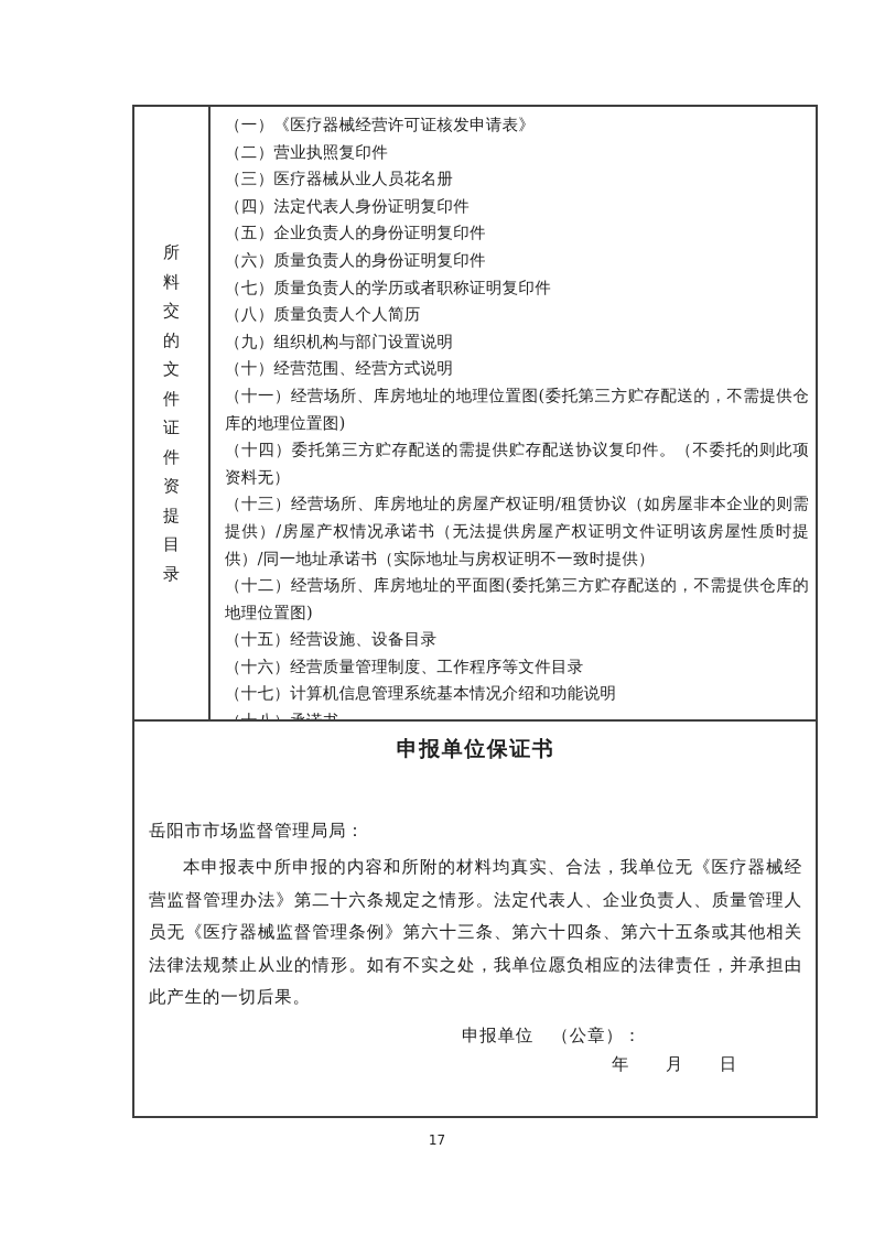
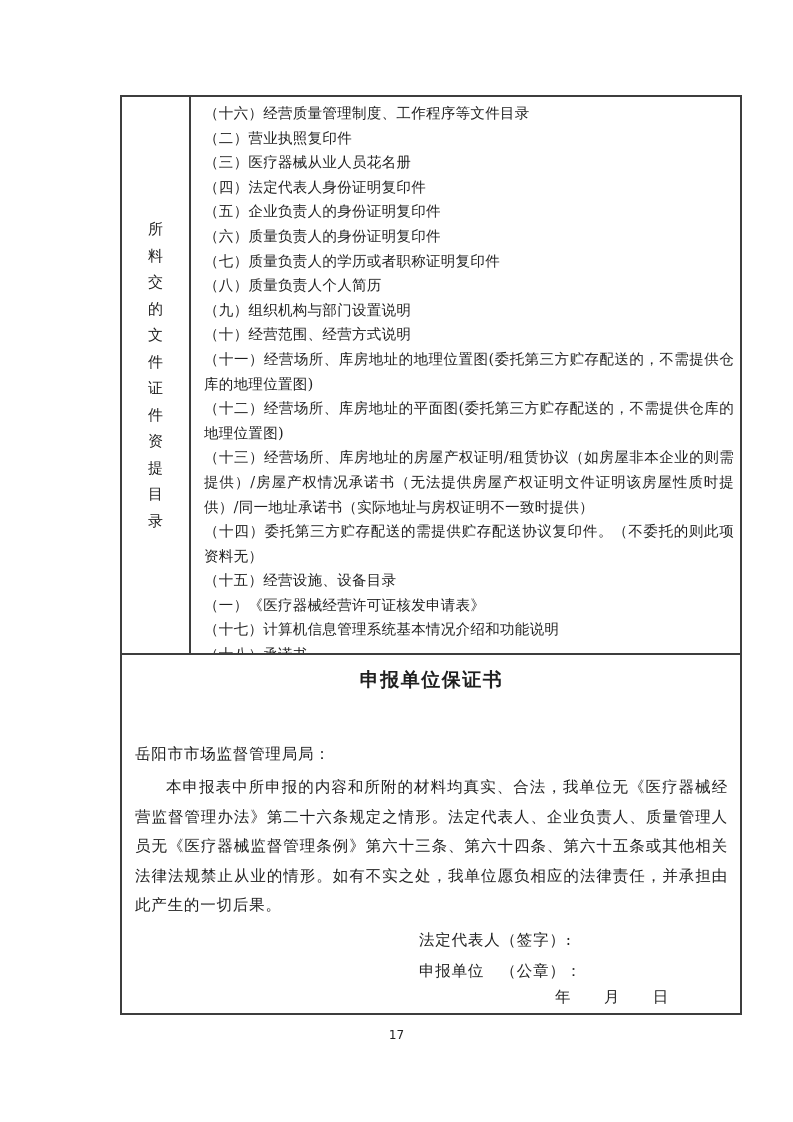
  所
  料
  交
  的
  文
  件
  证
  件
  资
  提
  目
  录
- （一）《医疗器械经营许可证核发申请表》
+ （十六）经营质量管理制度、工作程序等文件目录
  （二）营业执照复印件
  （三）医疗器械从业人员花名册
  （四）法定代表人身份证明复印件
  （五）企业负责人的身份证明复印件
  （六）质量负责人的身份证明复印件
  （七）质量负责人的学历或者职称证明复印件
  （八）质量负责人个人简历
  （九）组织机构与部门设置说明
  （十）经营范围、经营方式说明
  （十一）经营场所、库房地址的地理位置图(委托第三方贮存配送的，不需提供仓库的地理位置图)
- （十四）委托第三方贮存配送的需提供贮存配送协议复印件。（不委托的则此项资料无）
+ （十二）经营场所、库房地址的平面图(委托第三方贮存配送的，不需提供仓库的地理位置图)
  （十三）经营场所、库房地址的房屋产权证明/租赁协议（如房屋非本企业的则需提供）/房屋产权情况承诺书（无法提供房屋产权证明文件证明该房屋性质时提供）/同一地址承诺书（实际地址与房权证明不一致时提供）
- （十二）经营场所、库房地址的平面图(委托第三方贮存配送的，不需提供仓库的地理位置图)
+ （十四）委托第三方贮存配送的需提供贮存配送协议复印件。（不委托的则此项资料无）
  （十五）经营设施、设备目录
- （十六）经营质量管理制度、工作程序等文件目录
+ （一）《医疗器械经营许可证核发申请表》
  （十七）计算机信息管理系统基本情况介绍和功能说明
  申报单位保证书
  岳阳市市场监督管理局局：
  本申报表中所申报的内容和所附的材料均真实、合法，我单位无《医疗器械经营监督管理办法》第二十六条规定之情形。法定代表人、企业负责人、质量管理人员无《医疗器械监督管理条例》第六十三条、第六十四条、第六十五条或其他相关法律法规禁止从业的情形。如有不实之处，我单位愿负相应的法律责任，并承担由此产生的一切后果。
+ 法定代表人（签字）:
  申报单位 （公章）：
  年 月 日
  17
